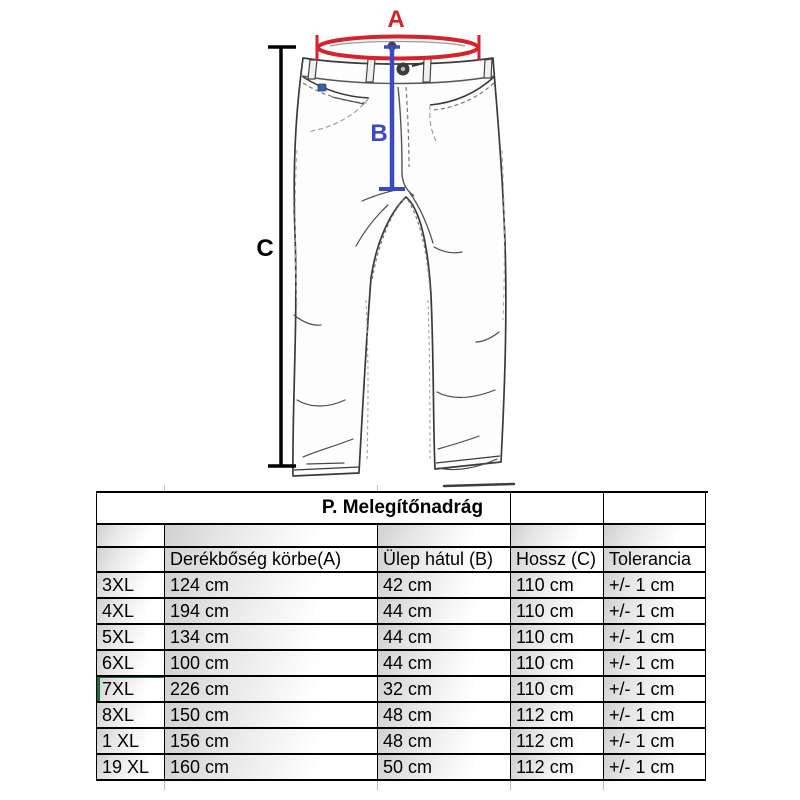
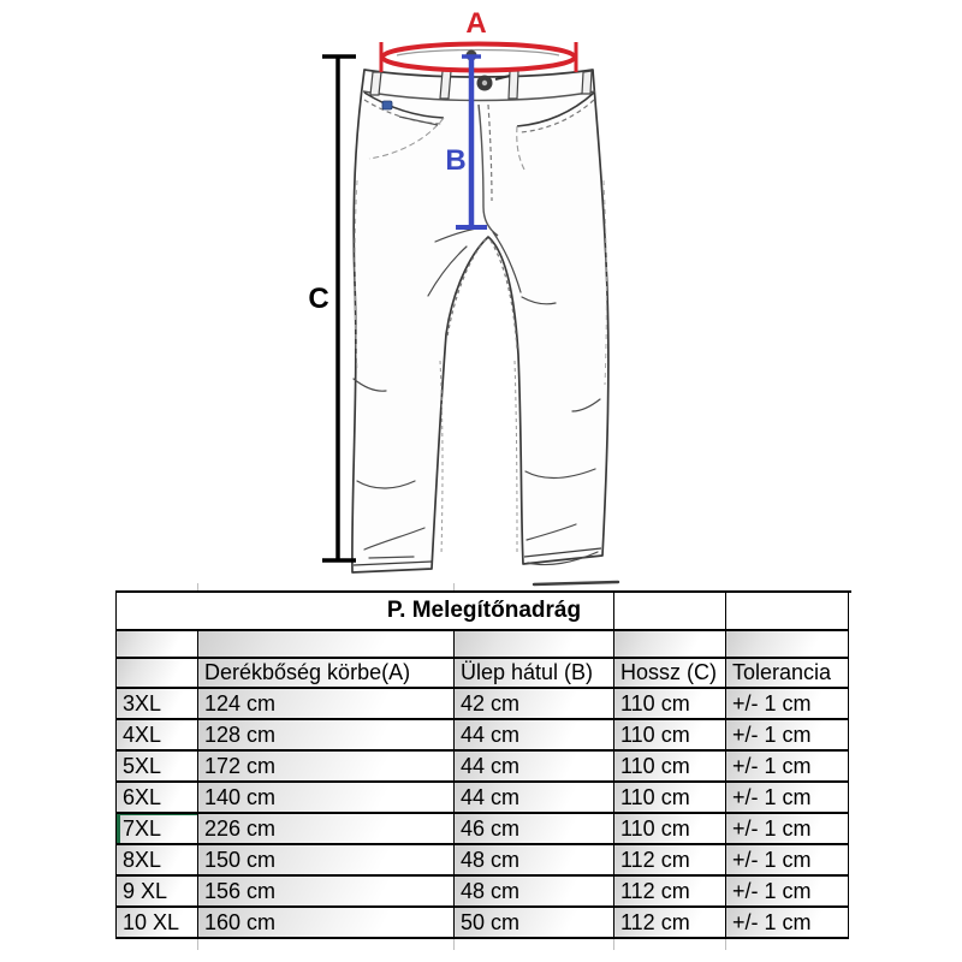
  A
  B
  C
  Derékbőség körbe(A)
  Ülep hátul (B)
  Hossz (C)
  Tolerancia
  3XL
  124 cm
  42 cm
  110 cm
  +/- 1 cm
  4XL
- 194 cm
+ 128 cm
  44 cm
  110 cm
  +/- 1 cm
  5XL
- 134 cm
+ 172 cm
  44 cm
  110 cm
  +/- 1 cm
  6XL
- 100 cm
+ 140 cm
  44 cm
  110 cm
  +/- 1 cm
  7XL
  226 cm
- 32 cm
+ 46 cm
  110 cm
  +/- 1 cm
  8XL
  150 cm
  48 cm
  112 cm
  +/- 1 cm
- 1 XL
+ 9 XL
  156 cm
  48 cm
  112 cm
  +/- 1 cm
- 19 XL
+ 10 XL
  160 cm
  50 cm
  112 cm
  +/- 1 cm
  P. Melegítőnadrág
